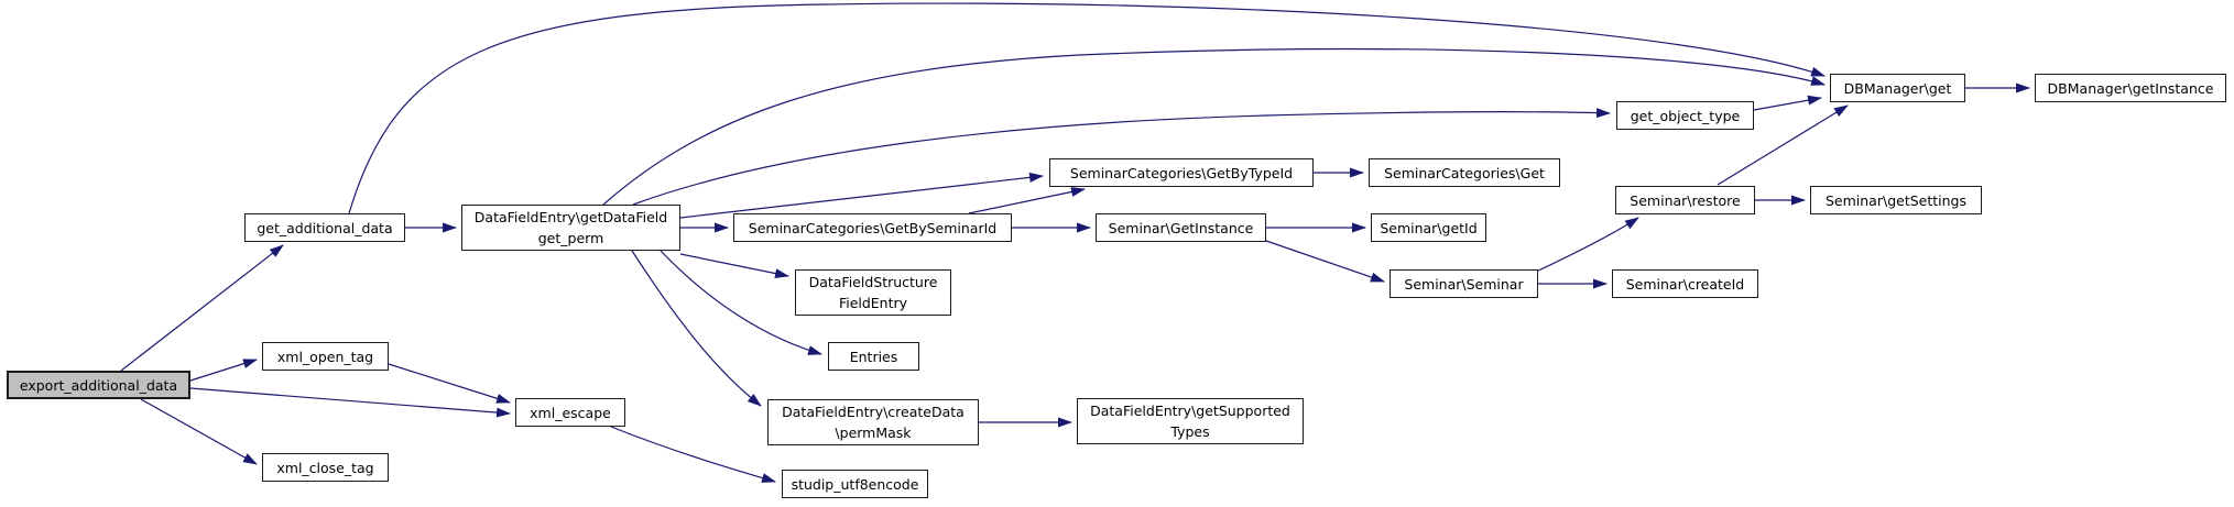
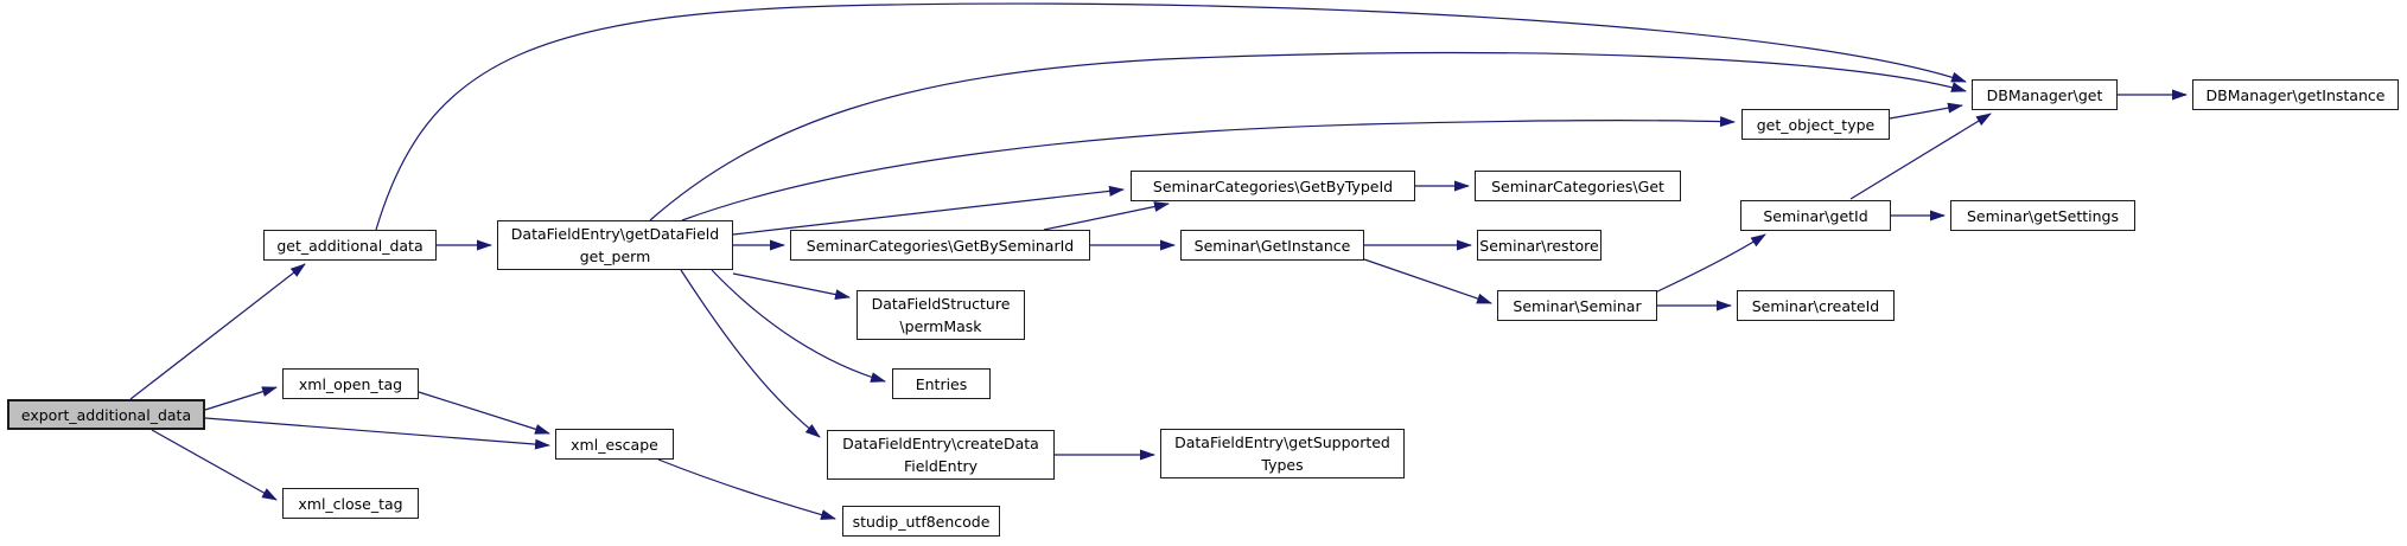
  export_additional_data
  get_additional_data
  xml_open_tag
  xml_close_tag
  xml_escape
  DataFieldEntry\getDataField
  get_perm
  SeminarCategories\GetBySeminarId
  SeminarCategories\GetByTypeId
  SeminarCategories\Get
  Seminar\GetInstance
- Seminar\getId
+ Seminar\restore
  Seminar\Seminar
  Seminar\createId
- Seminar\restore
+ Seminar\getId
  Seminar\getSettings
  DBManager\get
  DBManager\getInstance
  get_object_type
  DataFieldStructure
- FieldEntry
+ \permMask
  Entries
  DataFieldEntry\createData
- \permMask
+ FieldEntry
  DataFieldEntry\getSupported
  Types
  studip_utf8encode
